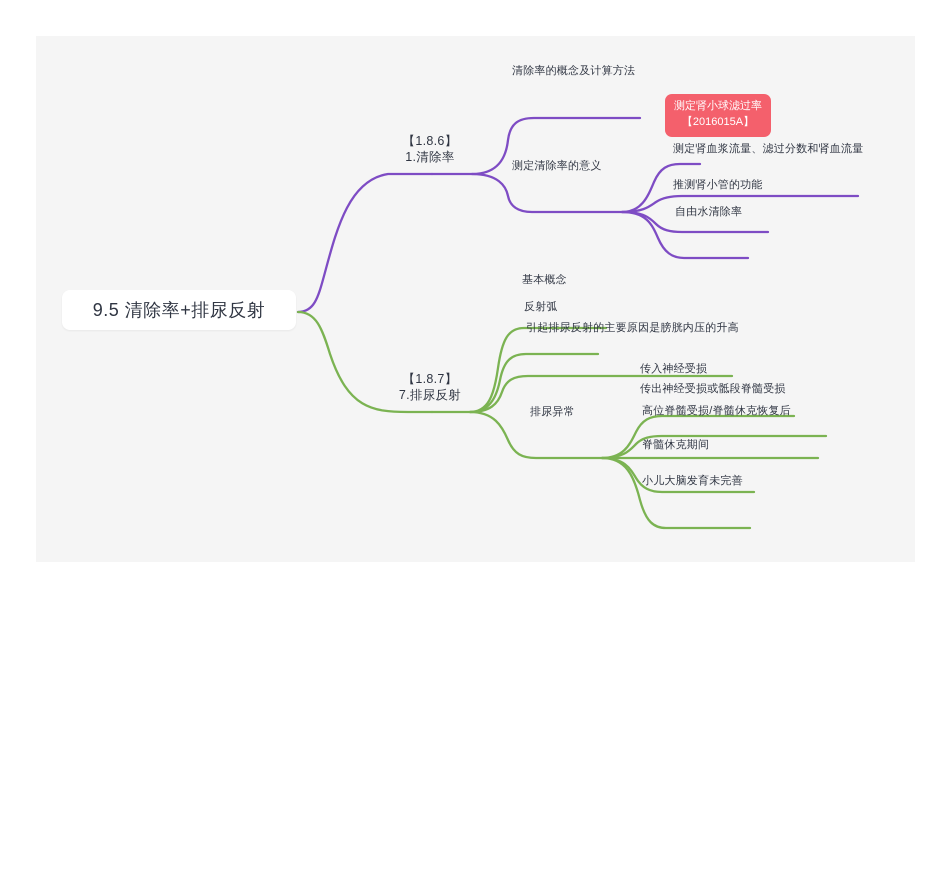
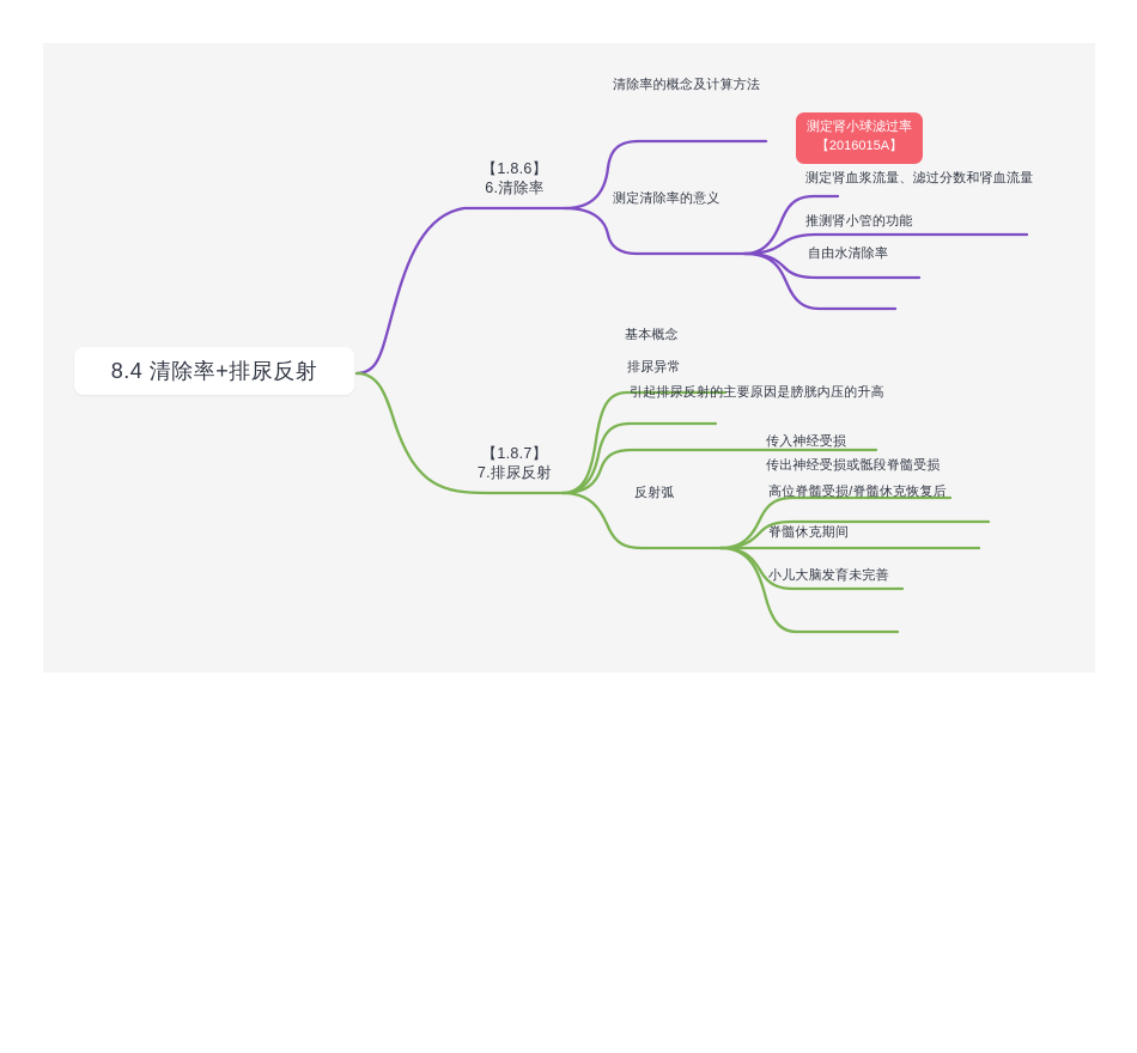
- 9.5 清除率+排尿反射
+ 8.4 清除率+排尿反射
  【1.8.6】
- 1.清除率
+ 6.清除率
  清除率的概念及计算方法
  测定清除率的意义
  测定肾小球滤过率
  【2016015A】
  测定肾血浆流量、滤过分数和肾血流量
  推测肾小管的功能
  自由水清除率
  【1.8.7】
  7.排尿反射
  基本概念
- 反射弧
+ 排尿异常
  引起排尿反射的主要原因是膀胱内压的升高
- 排尿异常
+ 反射弧
  传入神经受损
  传出神经受损或骶段脊髓受损
  高位脊髓受损/脊髓休克恢复后
  脊髓休克期间
  小儿大脑发育未完善
